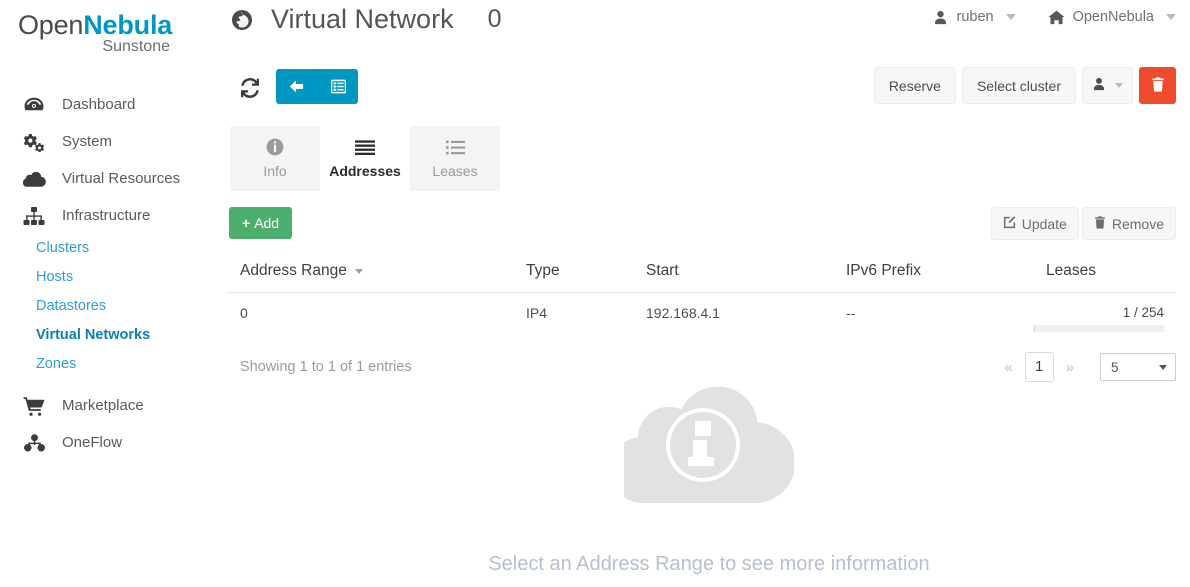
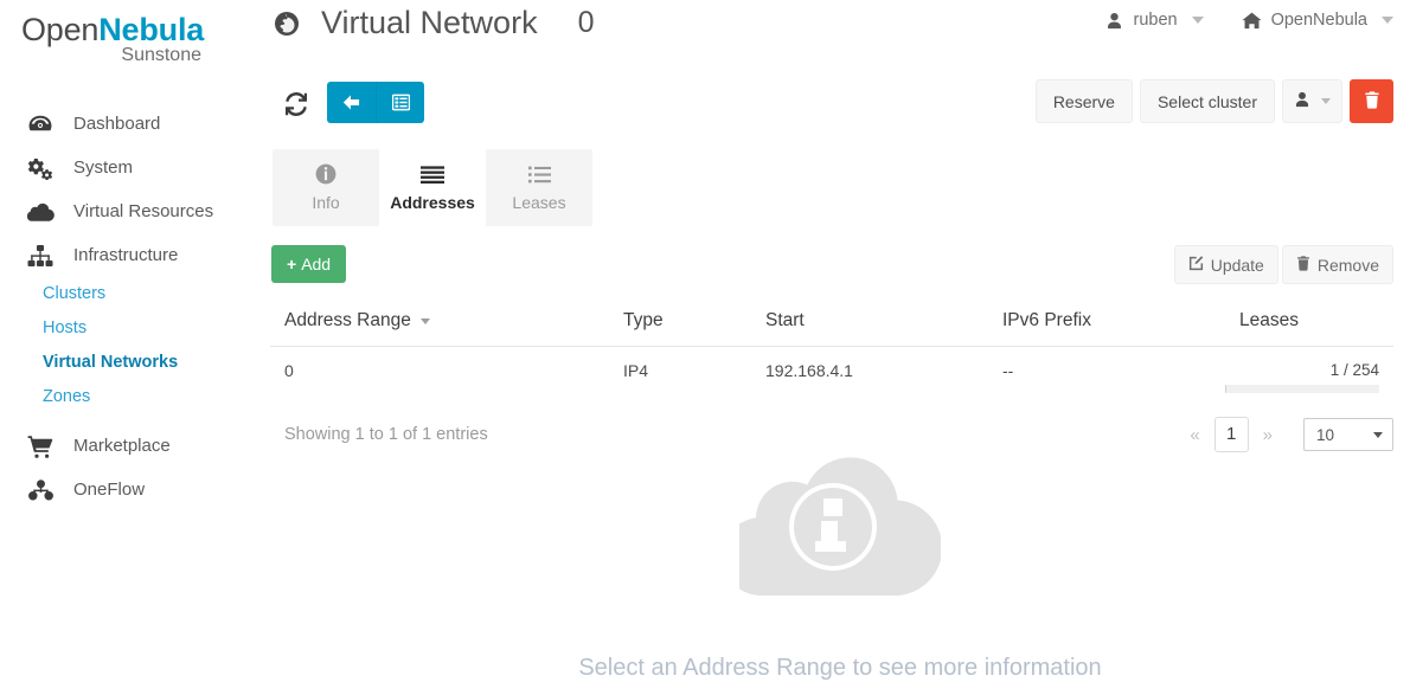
  OpenNebula
  Sunstone
  Dashboard
  System
  Virtual Resources
  Infrastructure
  Clusters
  Hosts
- Datastores
  Virtual Networks
  Zones
  Marketplace
  OneFlow
  Virtual Network
  0
  ruben
  OpenNebula
  Reserve
  Select cluster
  Info
  Addresses
  Leases
  +
  Add
  Update
  Remove
  Address Range	Type	Start	IPv6 Prefix	Leases
  0	IP4	192.168.4.1	--	1 / 254
  Showing 1 to 1 of 1 entries
  «
  1
  »
- 5
+ 10
  Select an Address Range to see more information
